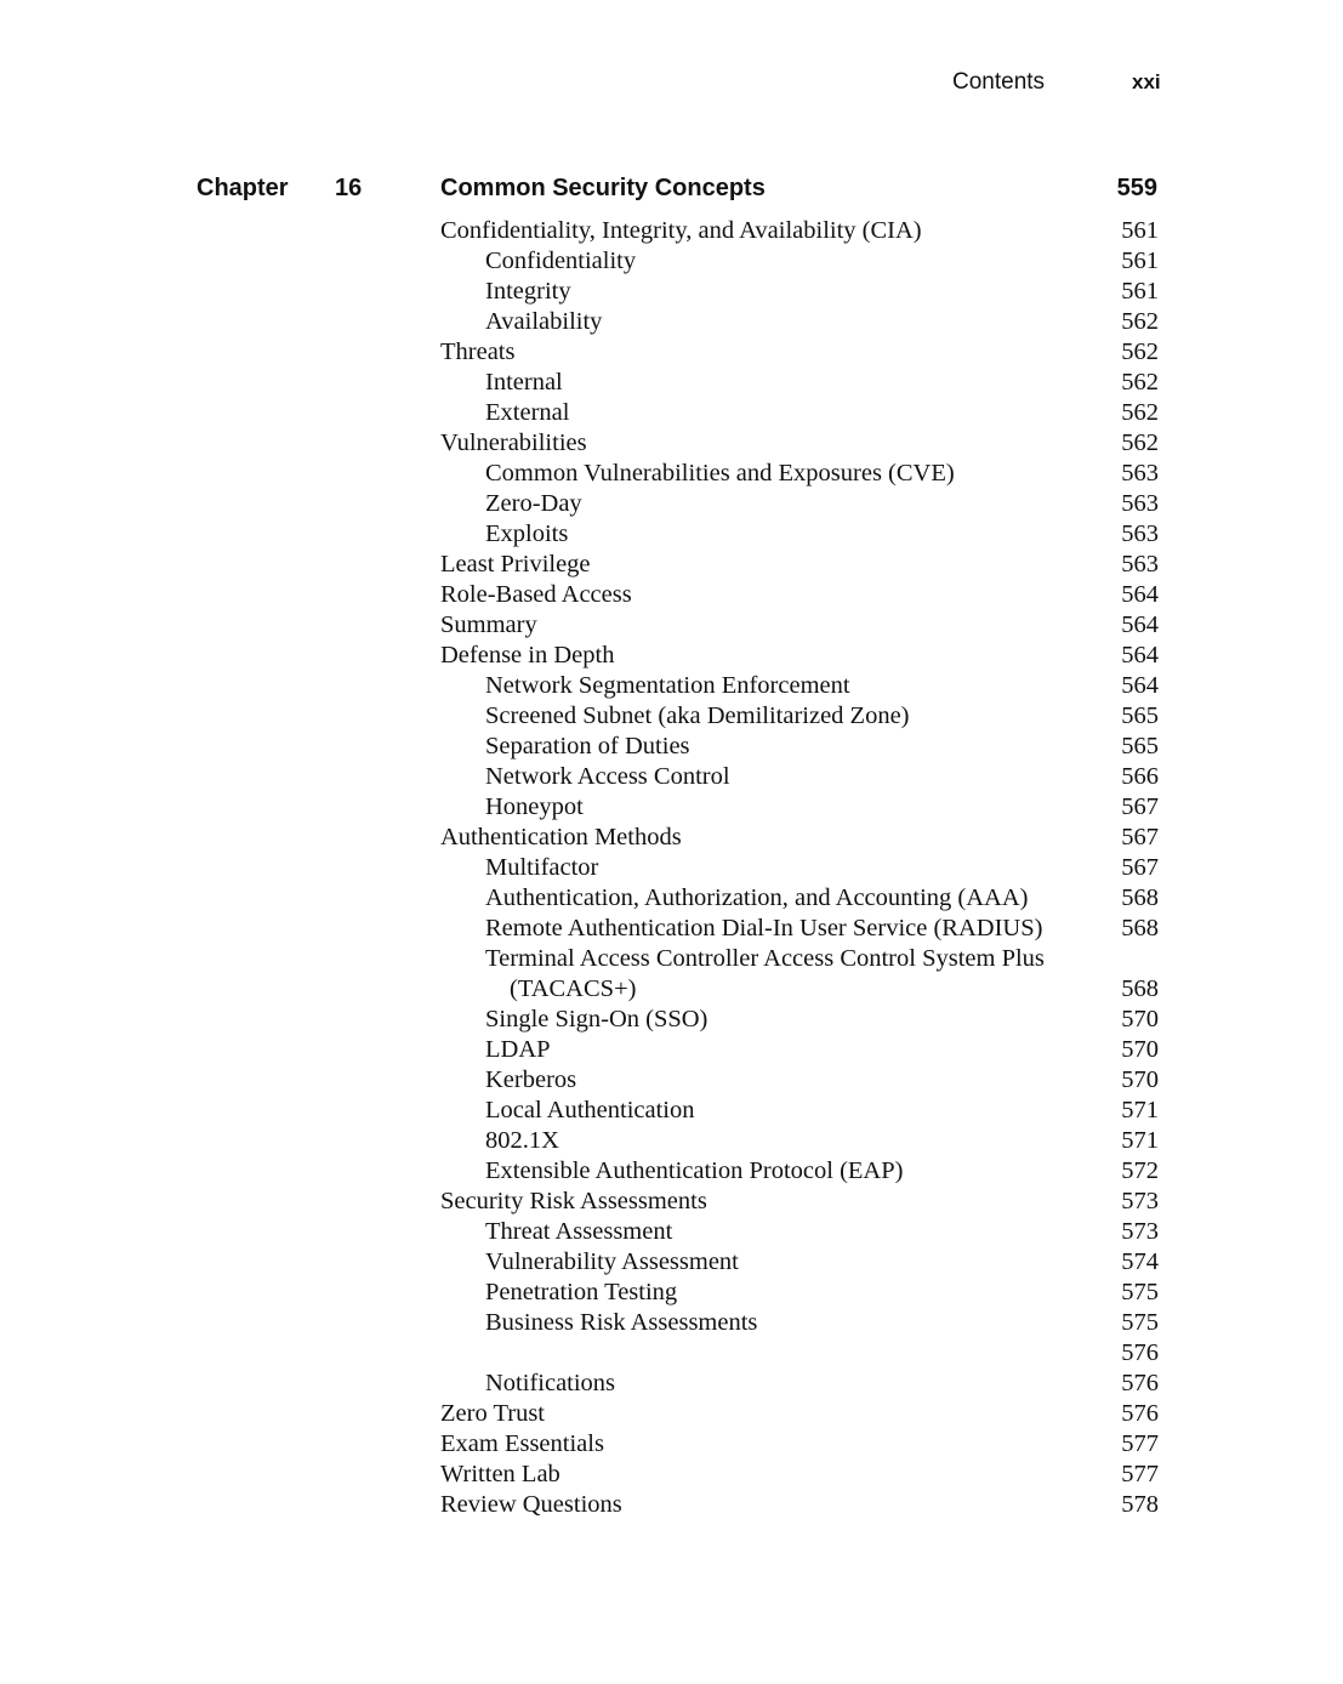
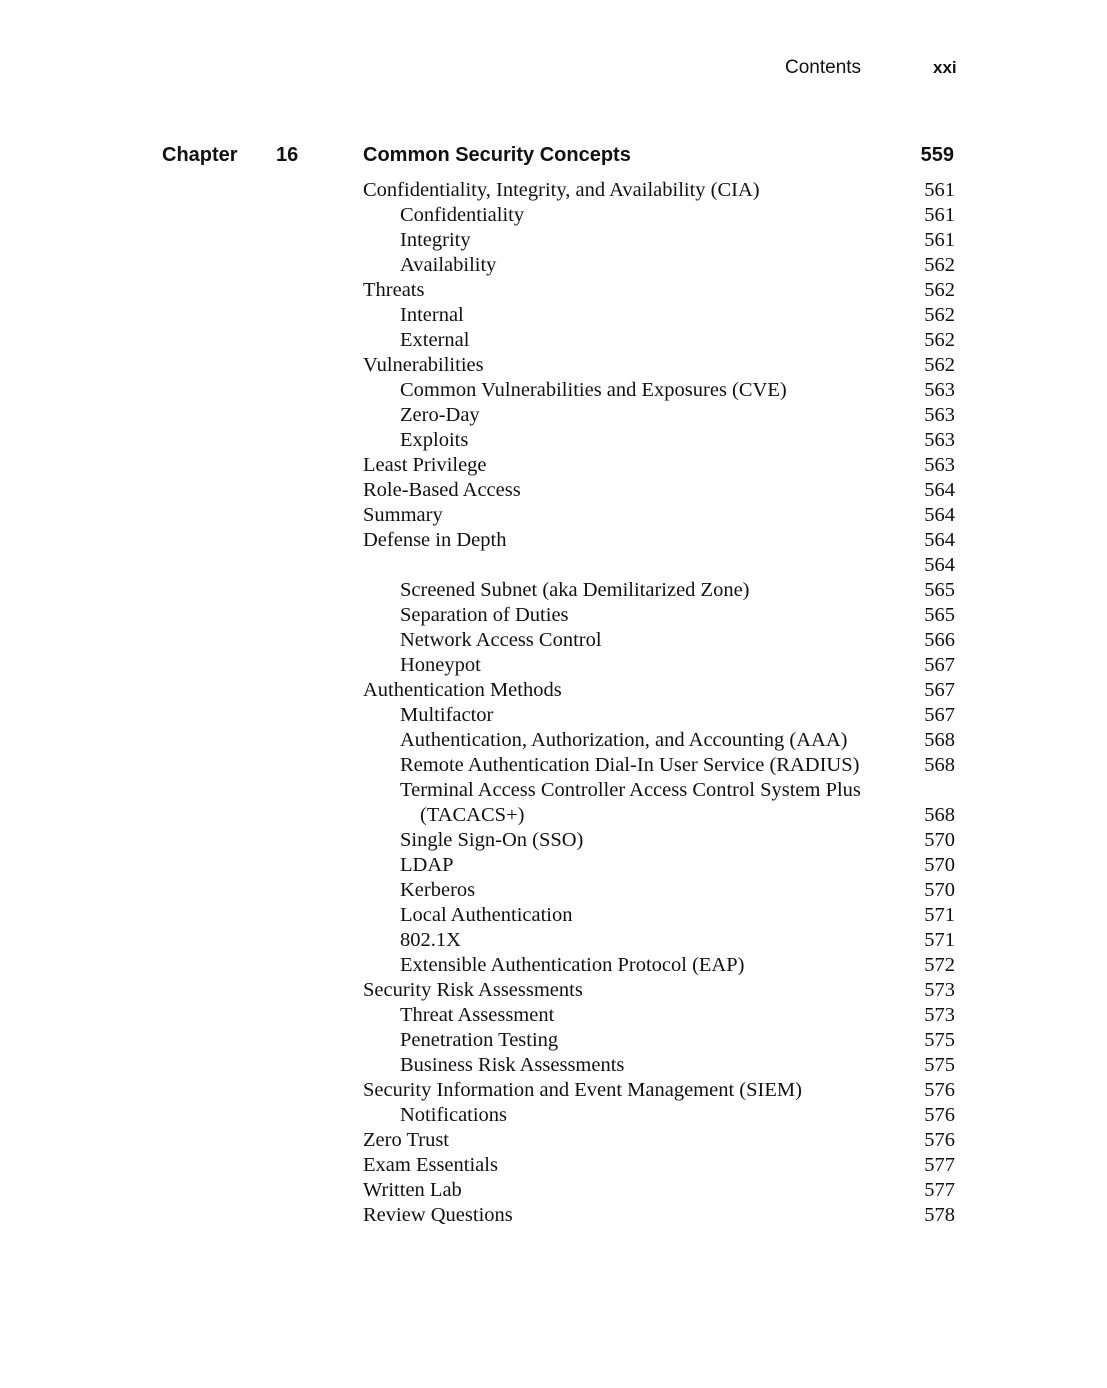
  Contents
  xxi
  Chapter
  16
  Common Security Concepts
  559
  Confidentiality, Integrity, and Availability (CIA)
  561
  Confidentiality
  561
  Integrity
  561
  Availability
  562
  Threats
  562
  Internal
  562
  External
  562
  Vulnerabilities
  562
  Common Vulnerabilities and Exposures (CVE)
  563
  Zero-Day
  563
  Exploits
  563
  Least Privilege
  563
  Role-Based Access
  564
  Summary
  564
  Defense in Depth
  564
- Network Segmentation Enforcement
  564
  Screened Subnet (aka Demilitarized Zone)
  565
  Separation of Duties
  565
  Network Access Control
  566
  Honeypot
  567
  Authentication Methods
  567
  Multifactor
  567
  Authentication, Authorization, and Accounting (AAA)
  568
  Remote Authentication Dial-In User Service (RADIUS)
  568
  Terminal Access Controller Access Control System Plus
  (TACACS+)
  568
  Single Sign-On (SSO)
  570
  LDAP
  570
  Kerberos
  570
  Local Authentication
  571
  802.1X
  571
  Extensible Authentication Protocol (EAP)
  572
  Security Risk Assessments
  573
  Threat Assessment
  573
- Vulnerability Assessment
- 574
  Penetration Testing
  575
  Business Risk Assessments
  575
+ Security Information and Event Management (SIEM)
  576
  Notifications
  576
  Zero Trust
  576
  Exam Essentials
  577
  Written Lab
  577
  Review Questions
  578
